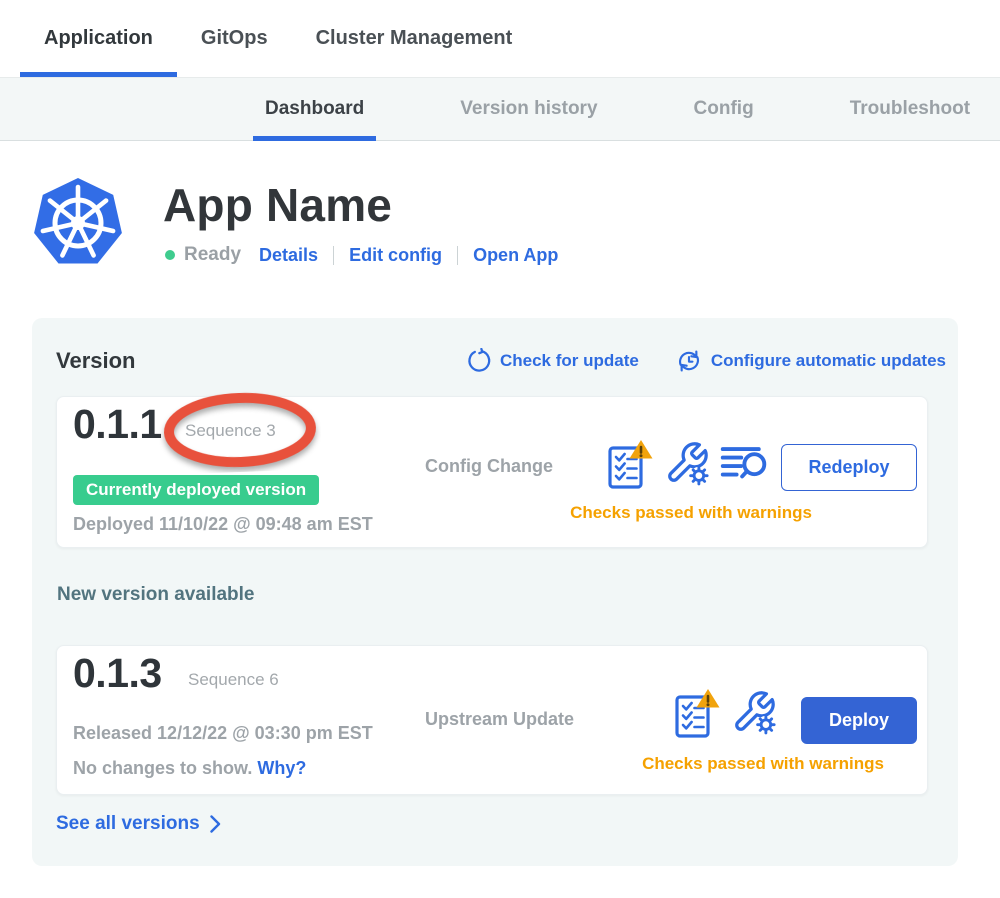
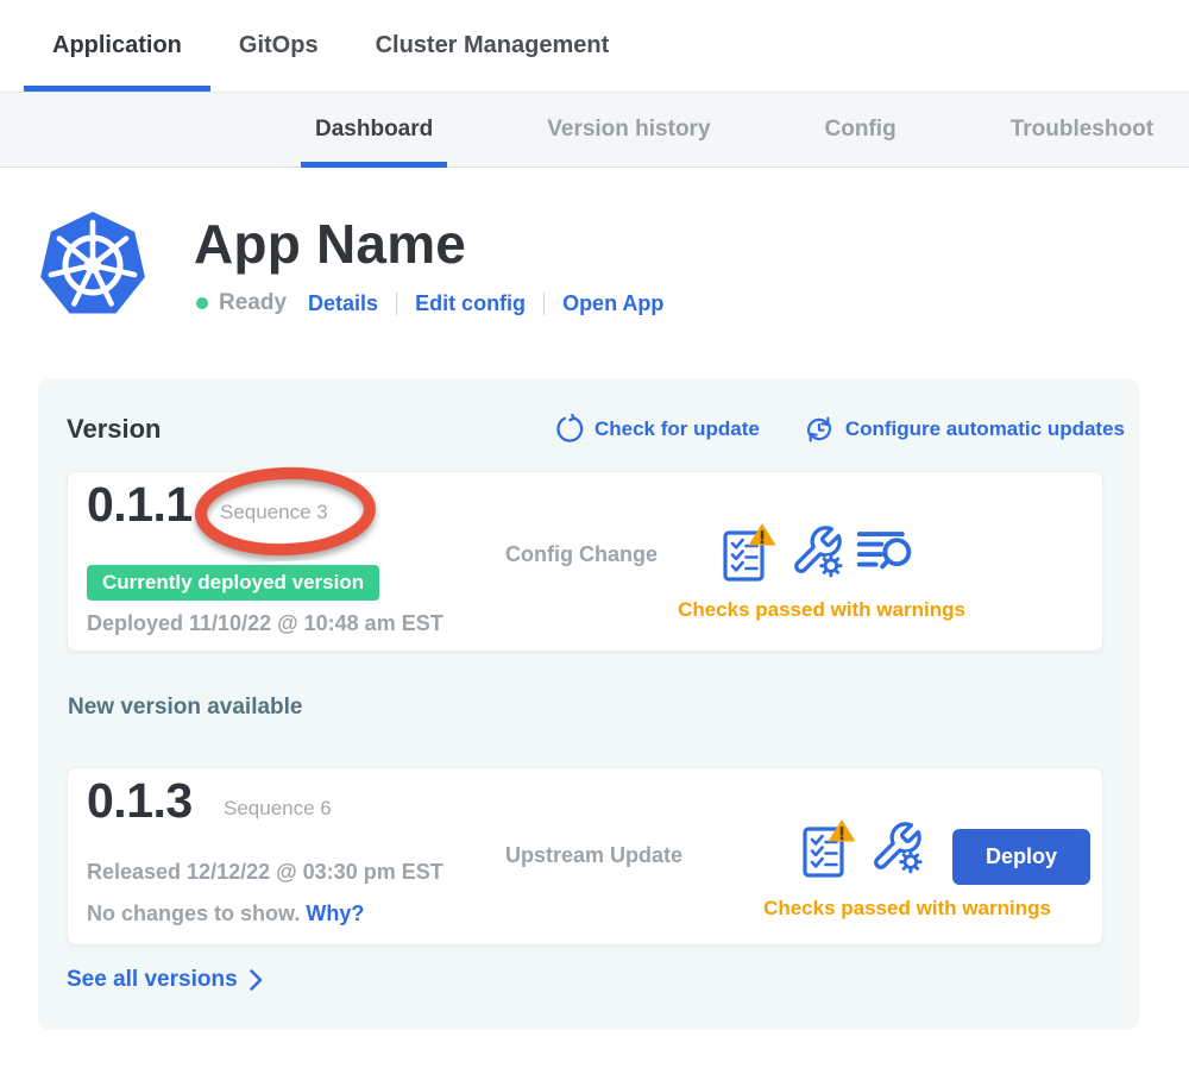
  Application
  GitOps
  Cluster Management
  Dashboard
  Version history
  Config
  Troubleshoot
  App Name
  Ready
  Details
  Edit config
  Open App
  Version
  Check for update
  Configure automatic updates
  0.1.1
  Sequence 3
  Currently deployed version
- Deployed 11/10/22 @ 09:48 am EST
+ Deployed 11/10/22 @ 10:48 am EST
  Config Change
  Checks passed with warnings
- Redeploy
  New version available
  0.1.3
  Sequence 6
  Released 12/12/22 @ 03:30 pm EST
  No changes to show. Why?
  Upstream Update
  Checks passed with warnings
  Deploy
  See all versions
